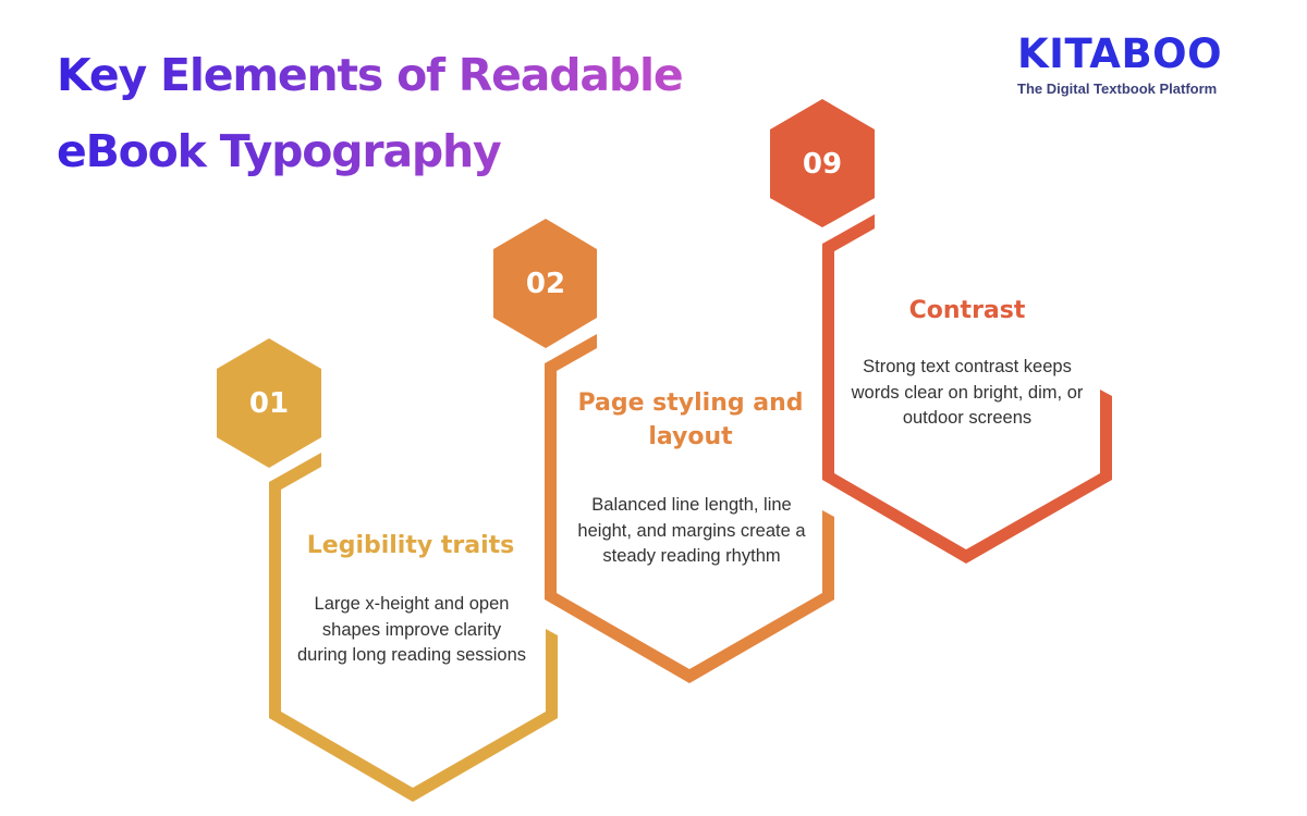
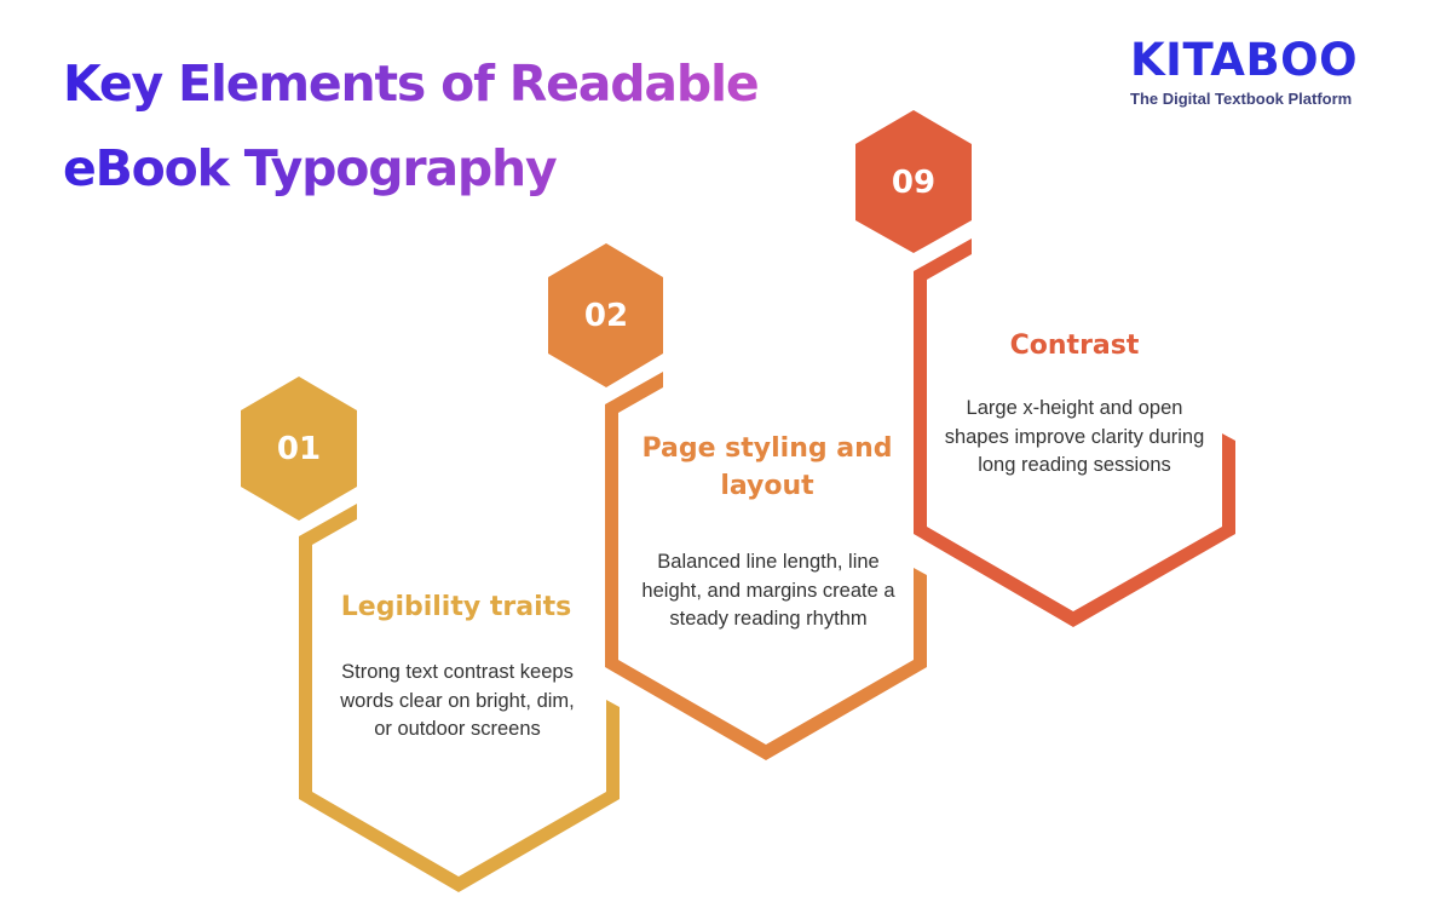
  Key Elements of Readable
  eBook Typography
  KITABOO
  The Digital Textbook Platform
  01
  02
  09
  Legibility traits
- Large x-height and open shapes improve clarity during long reading sessions
+ Strong text contrast keeps words clear on bright, dim, or outdoor screens
  Page styling and layout
  Balanced line length, line height, and margins create a steady reading rhythm
  Contrast
- Strong text contrast keeps words clear on bright, dim, or outdoor screens
+ Large x-height and open shapes improve clarity during long reading sessions
